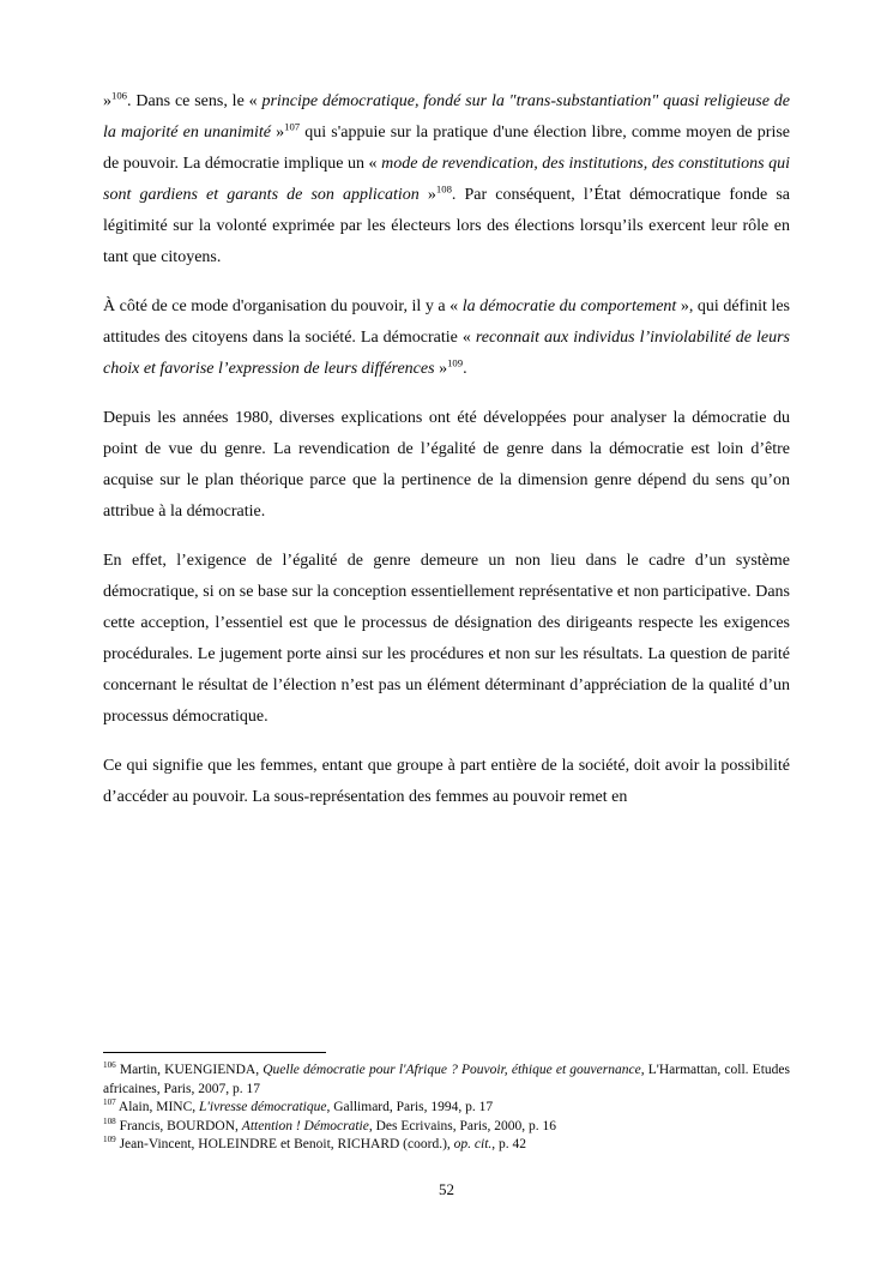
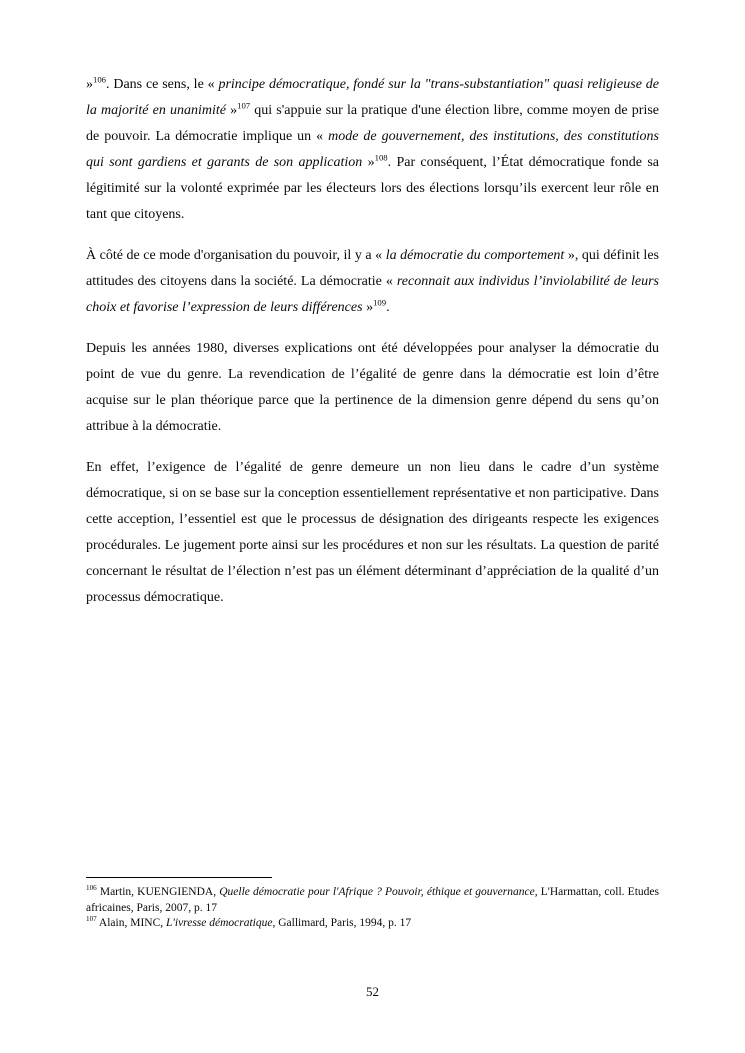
- »106. Dans ce sens, le « principe démocratique, fondé sur la "trans-substantiation" quasi religieuse de la majorité en unanimité »107 qui s'appuie sur la pratique d'une élection libre, comme moyen de prise de pouvoir. La démocratie implique un « mode de revendication, des institutions, des constitutions qui sont gardiens et garants de son application »108. Par conséquent, l’État démocratique fonde sa légitimité sur la volonté exprimée par les électeurs lors des élections lorsqu’ils exercent leur rôle en tant que citoyens.
+ »106. Dans ce sens, le « principe démocratique, fondé sur la "trans-substantiation" quasi religieuse de la majorité en unanimité »107 qui s'appuie sur la pratique d'une élection libre, comme moyen de prise de pouvoir. La démocratie implique un « mode de gouvernement, des institutions, des constitutions qui sont gardiens et garants de son application »108. Par conséquent, l’État démocratique fonde sa légitimité sur la volonté exprimée par les électeurs lors des élections lorsqu’ils exercent leur rôle en tant que citoyens.
  À côté de ce mode d'organisation du pouvoir, il y a « la démocratie du comportement », qui définit les attitudes des citoyens dans la société. La démocratie « reconnait aux individus l’inviolabilité de leurs choix et favorise l’expression de leurs différences »109.
  Depuis les années 1980, diverses explications ont été développées pour analyser la démocratie du point de vue du genre. La revendication de l’égalité de genre dans la démocratie est loin d’être acquise sur le plan théorique parce que la pertinence de la dimension genre dépend du sens qu’on attribue à la démocratie.
  En effet, l’exigence de l’égalité de genre demeure un non lieu dans le cadre d’un système démocratique, si on se base sur la conception essentiellement représentative et non participative. Dans cette acception, l’essentiel est que le processus de désignation des dirigeants respecte les exigences procédurales. Le jugement porte ainsi sur les procédures et non sur les résultats. La question de parité concernant le résultat de l’élection n’est pas un élément déterminant d’appréciation de la qualité d’un processus démocratique.
- Ce qui signifie que les femmes, entant que groupe à part entière de la société, doit avoir la possibilité d’accéder au pouvoir. La sous-représentation des femmes au pouvoir remet en
  106 Martin, KUENGIENDA, Quelle démocratie pour l'Afrique ? Pouvoir, éthique et gouvernance, L'Harmattan, coll. Etudes africaines, Paris, 2007, p. 17
  107 Alain, MINC, L'ivresse démocratique, Gallimard, Paris, 1994, p. 17
- 108 Francis, BOURDON, Attention ! Démocratie, Des Ecrivains, Paris, 2000, p. 16
- 109 Jean-Vincent, HOLEINDRE et Benoit, RICHARD (coord.), op. cit., p. 42
  52
